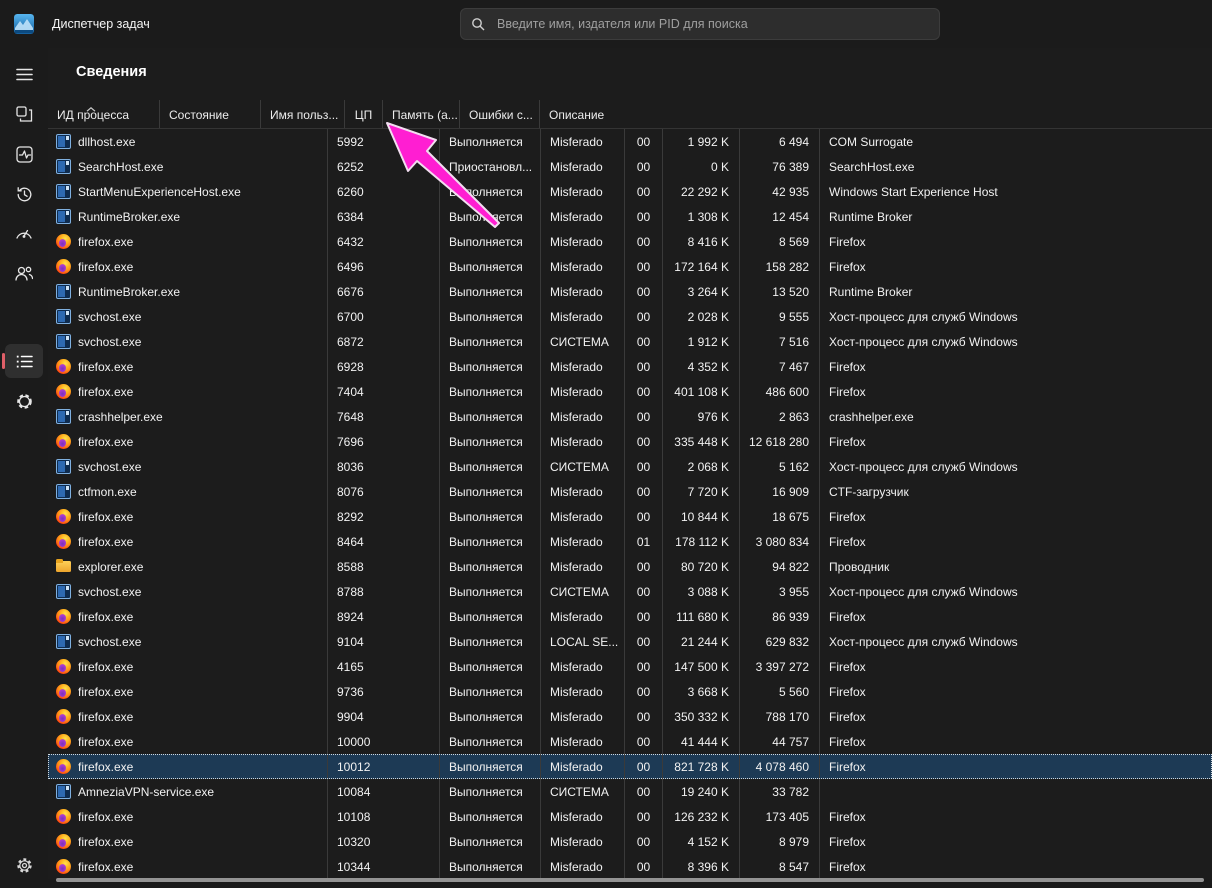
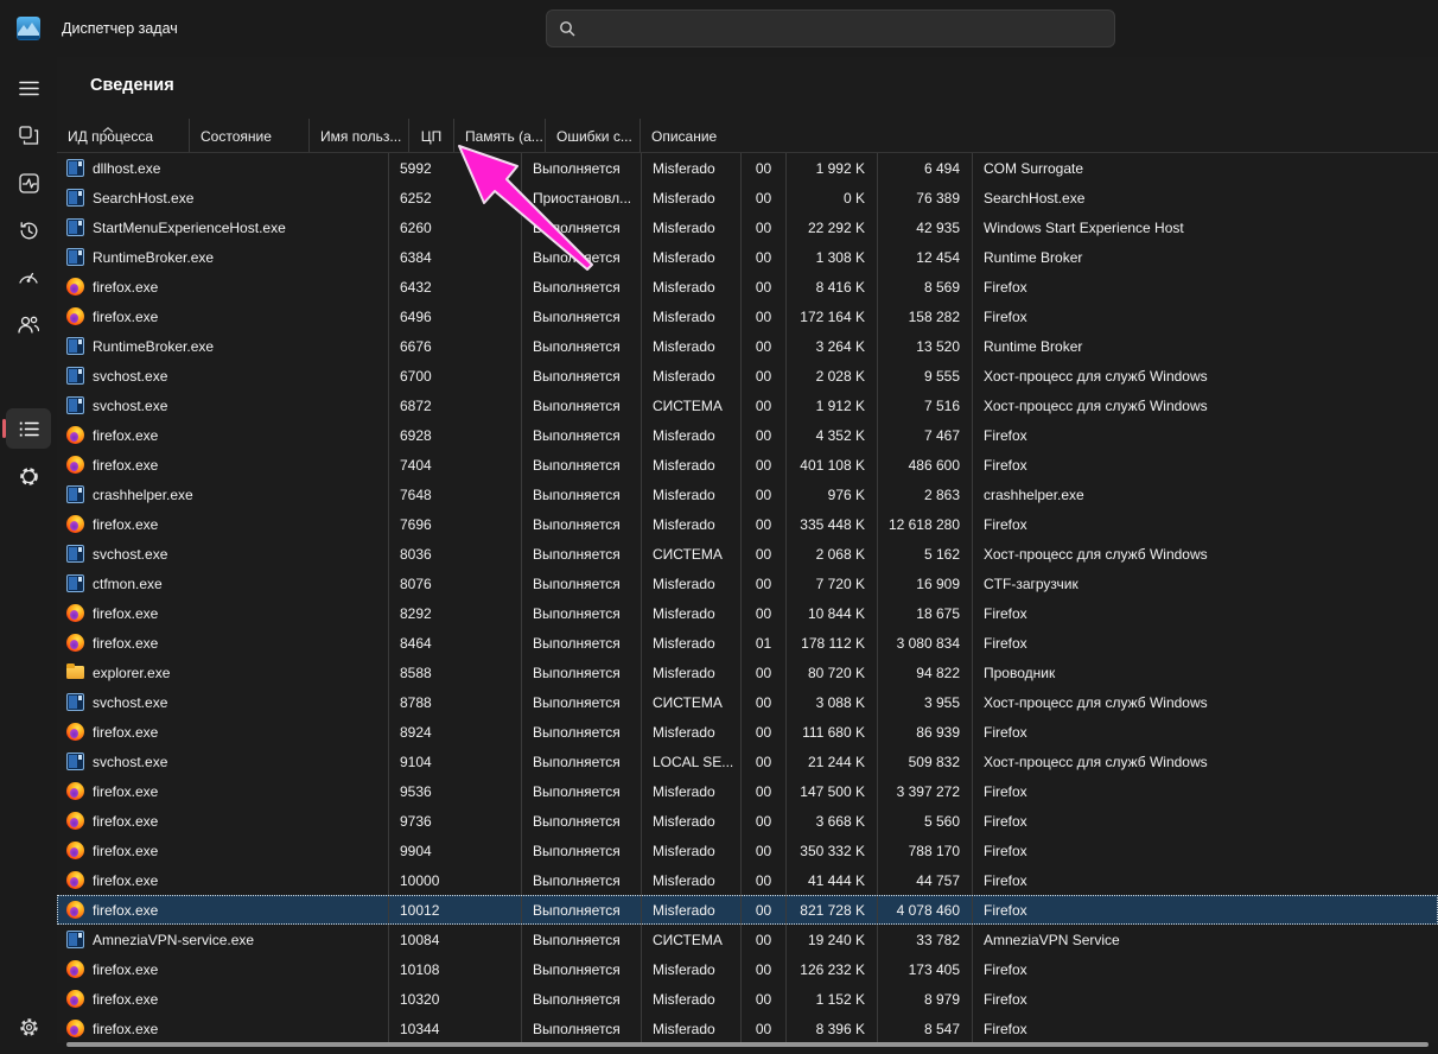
  Диспетчер задач
- Введите имя, издателя или PID для поиска
  Сведения
  ИД процесса
  Состояние
  Имя польз...
  ЦП
  Память (а...
  Ошибки с...
  Описание
  dllhost.exe
  5992
  Выполняется
  Misferado
  00
  1 992 K
  6 494
  COM Surrogate
  SearchHost.exe
  6252
  Приостановл...
  Misferado
  00
  0 K
  76 389
  SearchHost.exe
  StartMenuExperienceHost.exe
  6260
  олняется
  Misferado
  00
  22 292 K
  42 935
  Windows Start Experience Host
  RuntimeBroker.exe
  6384
  Выпояется
  Misferado
  00
  1 308 K
  12 454
  Runtime Broker
  firefox.exe
  6432
  Выполняется
  Misferado
  00
  8 416 K
  8 569
  Firefox
  firefox.exe
  6496
  Выполняется
  Misferado
  00
  172 164 K
  158 282
  Firefox
  RuntimeBroker.exe
  6676
  Выполняется
  Misferado
  00
  3 264 K
  13 520
  Runtime Broker
  svchost.exe
  6700
  Выполняется
  Misferado
  00
  2 028 K
  9 555
  Хост-процесс для служб Windows
  svchost.exe
  6872
  Выполняется
  СИСТЕМА
  00
  1 912 K
  7 516
  Хост-процесс для служб Windows
  firefox.exe
  6928
  Выполняется
  Misferado
  00
  4 352 K
  7 467
  Firefox
  firefox.exe
  7404
  Выполняется
  Misferado
  00
  401 108 K
  486 600
  Firefox
  crashhelper.exe
  7648
  Выполняется
  Misferado
  00
  976 K
  2 863
  crashhelper.exe
  firefox.exe
  7696
  Выполняется
  Misferado
  00
  335 448 K
  12 618 280
  Firefox
  svchost.exe
  8036
  Выполняется
  СИСТЕМА
  00
  2 068 K
  5 162
  Хост-процесс для служб Windows
  ctfmon.exe
  8076
  Выполняется
  Misferado
  00
  7 720 K
  16 909
  CTF-загрузчик
  firefox.exe
  8292
  Выполняется
  Misferado
  00
  10 844 K
  18 675
  Firefox
  firefox.exe
  8464
  Выполняется
  Misferado
  01
  178 112 K
  3 080 834
  Firefox
  explorer.exe
  8588
  Выполняется
  Misferado
  00
  80 720 K
  94 822
  Проводник
  svchost.exe
  8788
  Выполняется
  СИСТЕМА
  00
  3 088 K
  3 955
  Хост-процесс для служб Windows
  firefox.exe
  8924
  Выполняется
  Misferado
  00
  111 680 K
  86 939
  Firefox
  svchost.exe
  9104
  Выполняется
  LOCAL SE...
  00
  21 244 K
- 629 832
+ 509 832
  Хост-процесс для служб Windows
  firefox.exe
- 4165
+ 9536
  Выполняется
  Misferado
  00
  147 500 K
  3 397 272
  Firefox
  firefox.exe
  9736
  Выполняется
  Misferado
  00
  3 668 K
  5 560
  Firefox
  firefox.exe
  9904
  Выполняется
  Misferado
  00
  350 332 K
  788 170
  Firefox
  firefox.exe
  10000
  Выполняется
  Misferado
  00
  41 444 K
  44 757
  Firefox
  firefox.exe
  10012
  Выполняется
  Misferado
  00
  821 728 K
  4 078 460
  Firefox
  AmneziaVPN-service.exe
  10084
  Выполняется
  СИСТЕМА
  00
  19 240 K
  33 782
+ AmneziaVPN Service
  firefox.exe
  10108
  Выполняется
  Misferado
  00
  126 232 K
  173 405
  Firefox
  firefox.exe
  10320
  Выполняется
  Misferado
  00
- 4 152 K
+ 1 152 K
  8 979
  Firefox
  firefox.exe
  10344
  Выполняется
  Misferado
  00
  8 396 K
  8 547
  Firefox
